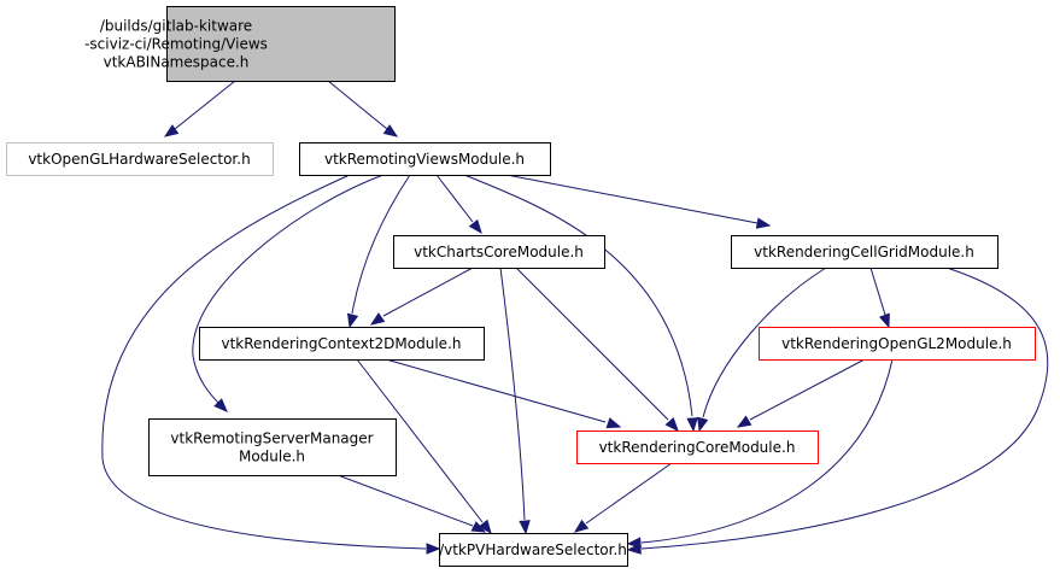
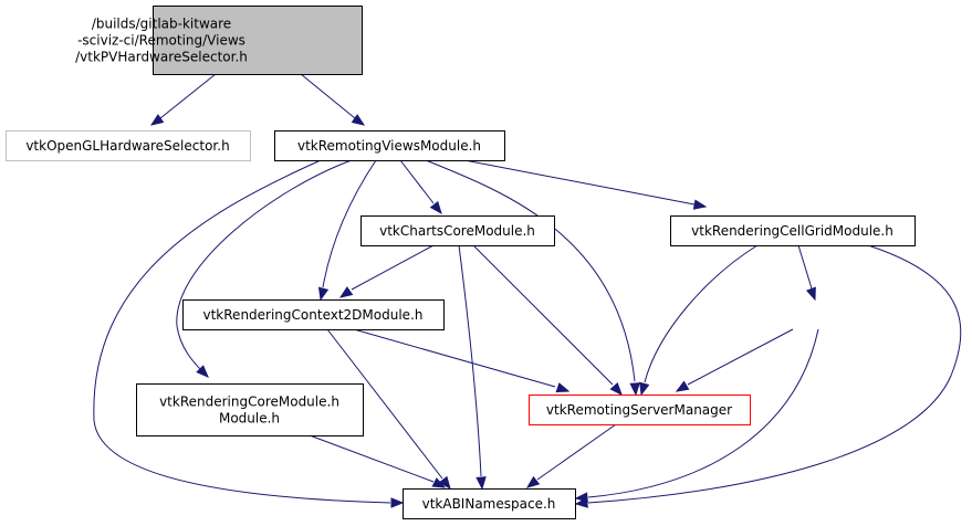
  /builds/gitlab-kitware
  -sciviz-ci/Remoting/Views
- vtkABINamespace.h
+ /vtkPVHardwareSelector.h
  vtkOpenGLHardwareSelector.h
  vtkRemotingViewsModule.h
  vtkChartsCoreModule.h
  vtkRenderingCellGridModule.h
  vtkRenderingContext2DModule.h
- vtkRenderingOpenGL2Module.h
- vtkRemotingServerManager
+ vtkRenderingCoreModule.h
  Module.h
- vtkRenderingCoreModule.h
+ vtkRemotingServerManager
- /vtkPVHardwareSelector.h
+ vtkABINamespace.h
